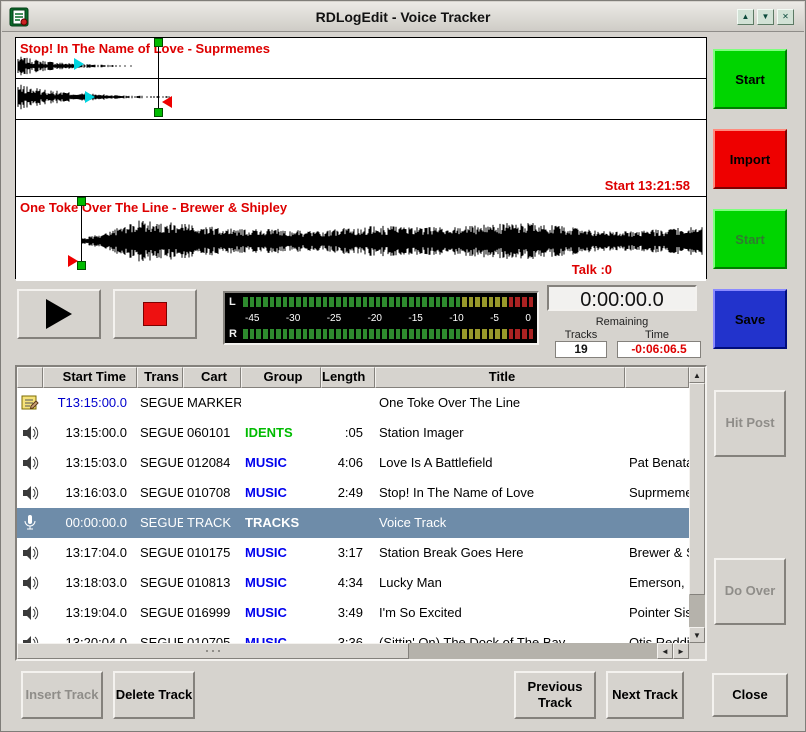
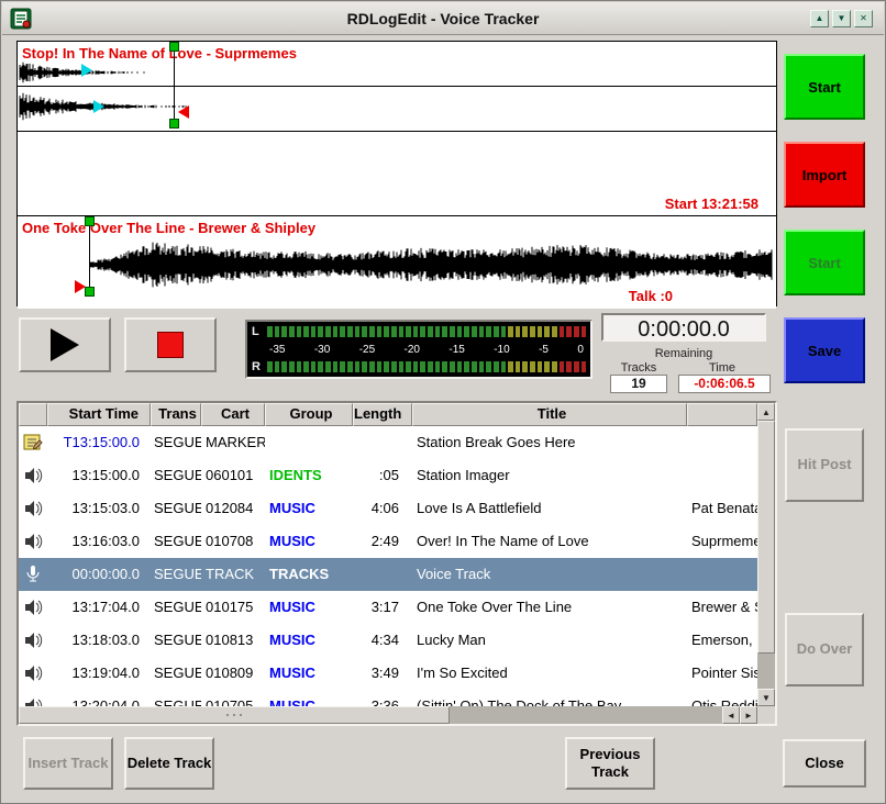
  RDLogEdit - Voice Tracker
  ▲
  ▼
  ✕
  Stop! In The Name ofove - Suprmemes
  Start 13:21:58
  One Toke Over The Line - Brewer & Shipley
  Talk :0
  L
- -45
+ -35
  -30
  -25
  -20
  -15
  -10
  -5
  0
  R
  0:00:00.0
  Remaining
  Tracks
  Time
  19
  -0:06:06.5
  Start
  Import
  Start
  Save
  Hit Post
  Do Over
  Start Time
  Trans
  Cart
  Group
  Length
  Title
  T13:15:00.0
  SEGUE
  MARKER
- One Toke Over The Line
+ Station Break Goes Here
  13:15:00.0
  SEGUE
  060101
  IDENTS
  :05
  Station Imager
  13:15:03.0
  SEGUE
  012084
  MUSIC
  4:06
  Love Is A Battlefield
  Pat Benat
  13:16:03.0
  SEGUE
  010708
  MUSIC
  2:49
- Stop! In The Name of Love
+ Over! In The Name of Love
  Suprmem
  00:00:00.0
  SEGUE
  TRACK
  TRACKS
  Voice Track
  13:17:04.0
  SEGUE
  010175
  MUSIC
  3:17
- Station Break Goes Here
+ One Toke Over The Line
  Brewer &
  13:18:03.0
  SEGUE
  010813
  MUSIC
  4:34
  Lucky Man
  Emerson,
  13:19:04.0
  SEGUE
- 016999
+ 010809
  MUSIC
  3:49
  I'm So Excited
  Pointer Si
  ▲
  ▼
  ◄
  ►
  Insert Track
  Delete Track
  Previous Track
- Next Track
  Close
